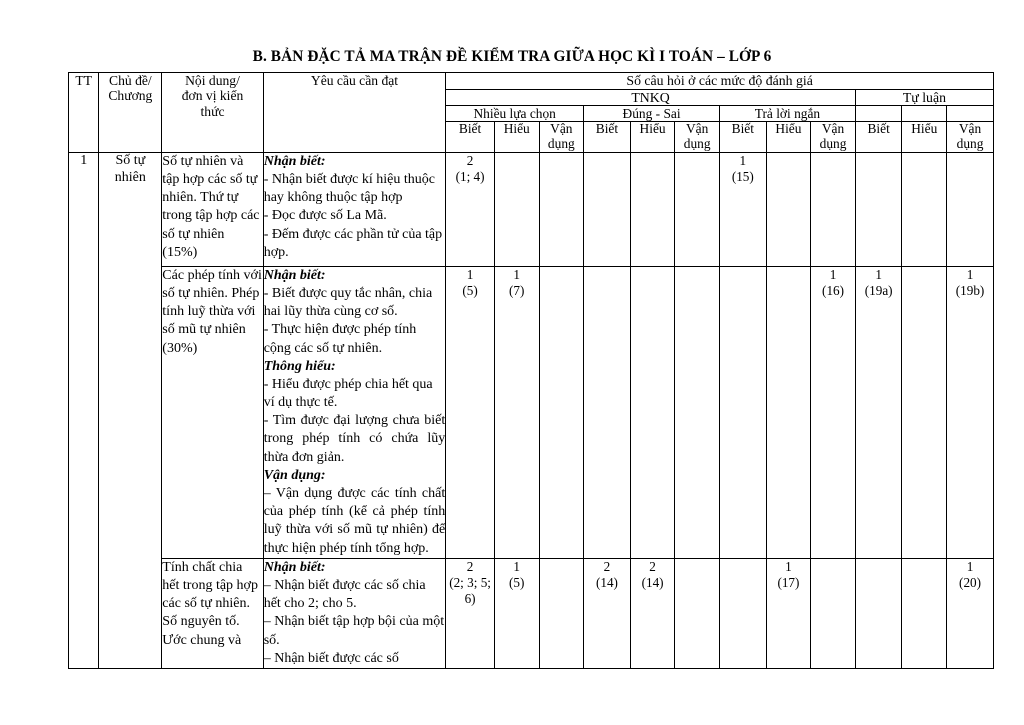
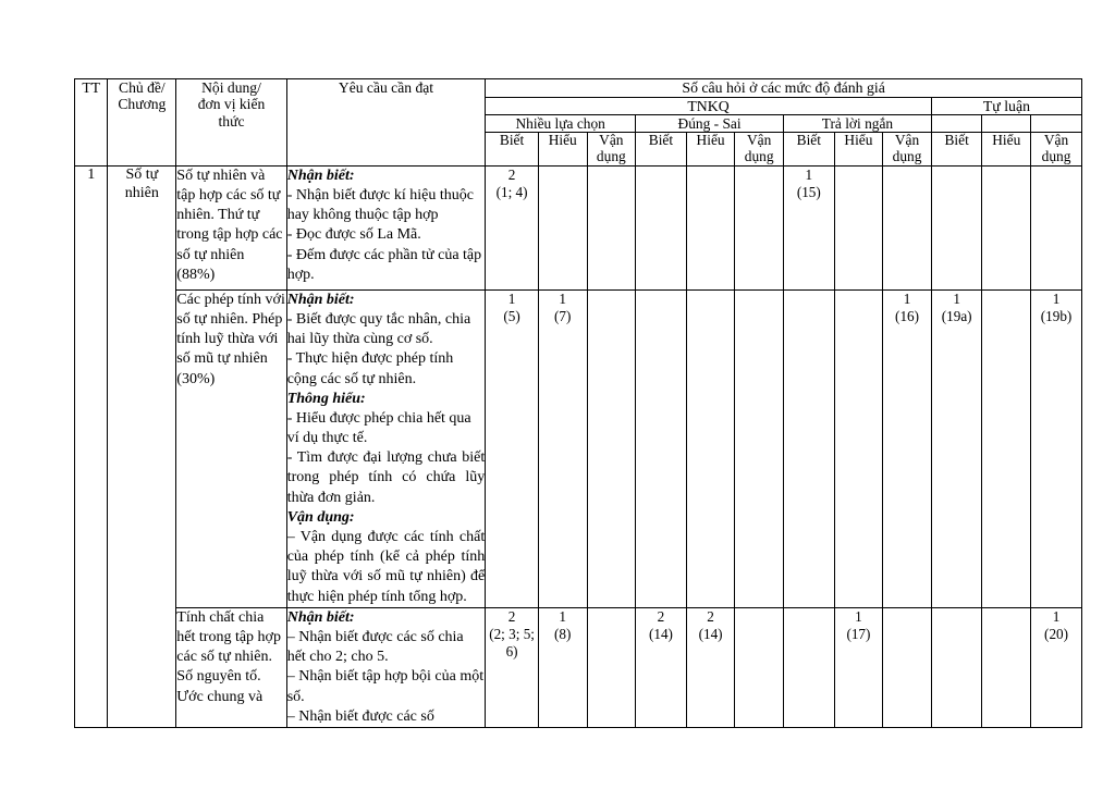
- B. BẢN ĐẶC TẢ MA TRẬN ĐỀ KIỂM TRA GIỮA HỌC KÌ I TOÁN – LỚP 6
  TT	Chủ đề/ Chương	Nội dung/ đơn vị kiến thức	Yêu cầu cần đạt	Số câu hỏi ở các mức độ đánh giá
  TNKQ	Tự luận
  Nhiều lựa chọn	Đúng - Sai	Trả lời ngắn
  Biết	Hiểu	Vận dụng	Biết	Hiểu	Vận dụng	Biết	Hiểu	Vận dụng	Biết	Hiểu	Vận dụng
- 1	Số tựnhiên	Số tự nhiên và tập hợp các số tự nhiên. Thứ tự trong tập hợp các số tự nhiên (15%)	Nhận biết:- Nhận biết được kí hiệu thuộc hay không thuộc tập hợp- Đọc được số La Mã.- Đếm được các phần tử của tập hợp.	2(1; 4)						1(15)
+ 1	Số tựnhiên	Số tự nhiên và tập hợp các số tự nhiên. Thứ tự trong tập hợp các số tự nhiên (88%)	Nhận biết:- Nhận biết được kí hiệu thuộc hay không thuộc tập hợp- Đọc được số La Mã.- Đếm được các phần tử của tập hợp.	2(1; 4)						1(15)
  Các phép tính với số tự nhiên. Phép tính luỹ thừa với số mũ tự nhiên (30%)	Nhận biết:- Biết được quy tắc nhân, chia hai lũy thừa cùng cơ số.- Thực hiện được phép tính cộng các số tự nhiên.Thông hiểu:- Hiểu được phép chia hết qua ví dụ thực tế.- Tìm được đại lượng chưa biết trong phép tính có chứa lũy thừa đơn giản.Vận dụng:– Vận dụng được các tính chất của phép tính (kể cả phép tính luỹ thừa với số mũ tự nhiên) để thực hiện phép tính tổng hợp.	1(5)	1(7)							1(16)	1(19a)		1(19b)
- Tính chất chia hết trong tập hợp các số tự nhiên. Số nguyên tố. Ước chung và	Nhận biết:– Nhận biết được các số chia hết cho 2; cho 5.– Nhận biết tập hợp bội của một số.– Nhận biết được các số	2(2; 3; 5; 6)	1(5)		2(14)	2(14)			1(17)				1(20)
+ Tính chất chia hết trong tập hợp các số tự nhiên. Số nguyên tố. Ước chung và	Nhận biết:– Nhận biết được các số chia hết cho 2; cho 5.– Nhận biết tập hợp bội của một số.– Nhận biết được các số	2(2; 3; 5; 6)	1(8)		2(14)	2(14)			1(17)				1(20)
